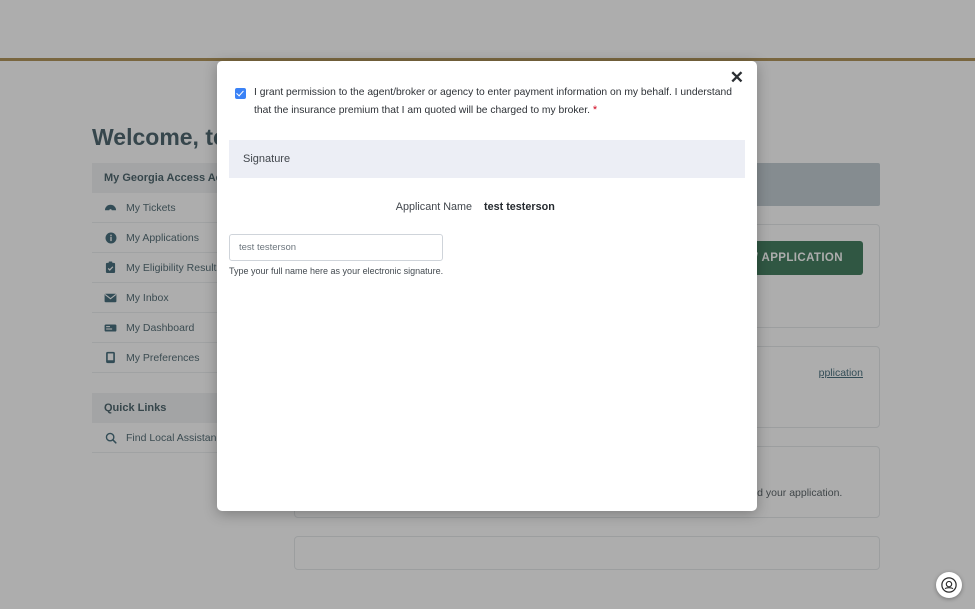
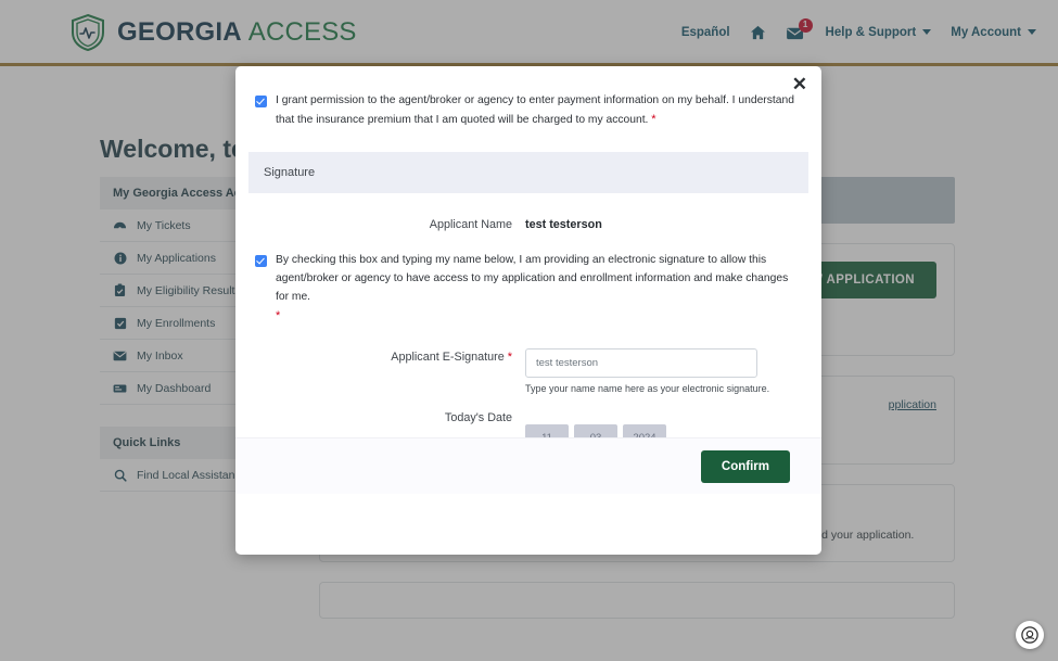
+ GEORGIA ACCESS
+ Español
+ 1
+ Help & Support
+ My Account
  Welcome, t
  My Georgia Access A
  My Tickets
  My Applications
  My Eligibility Result
+ My Enrollments
  My Inbox
  My Dashboard
- My Preferences
  Quick Links
  Find Local Assistan
  APPLICATION
  pplication
  ✕
- I grant permission to the agent/broker or agency to enter payment information on my behalf. I understand that the insurance premium that I am quoted will be charged to my broker. *
+ I grant permission to the agent/broker or agency to enter payment information on my behalf. I understand that the insurance premium that I am quoted will be charged to my account. *
  Signature
  Applicant Name
  test testerson
+ By checking this box and typing my name below, I am providing an electronic signature to allow this agent/broker or agency to have access to my application and enrollment information and make changes for me.
+ *
+ Applicant E-Signature *
  test testerson
- Type your full name here as your electronic signature.
+ Type your name name here as your electronic signature.
+ Today's Date
+ Confirm
